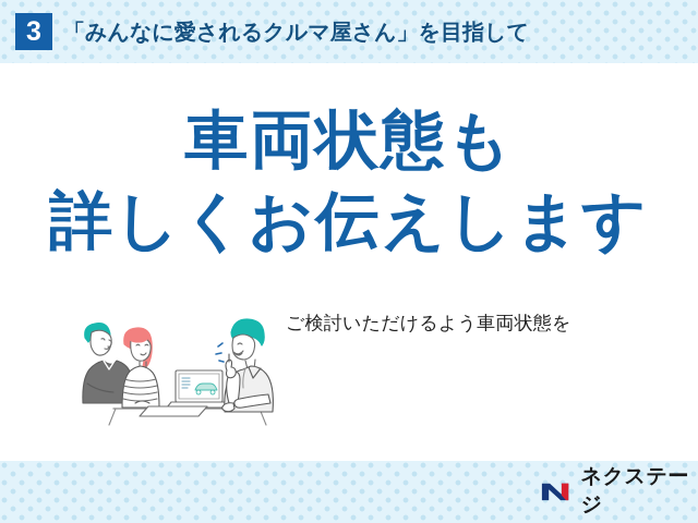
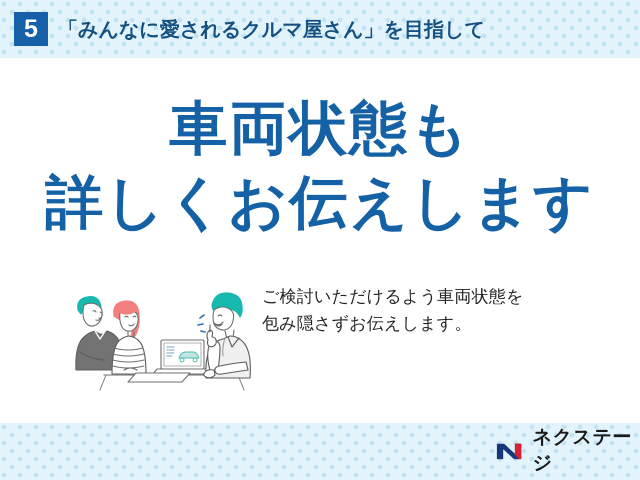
- 3
+ 5
  「みんなに愛されるクルマ屋さん」を目指して
  車両状態も
  詳しくお伝えします
  ご検討いただけるよう車両状態を
+ 包み隠さずお伝えします。
  ネクステージ
